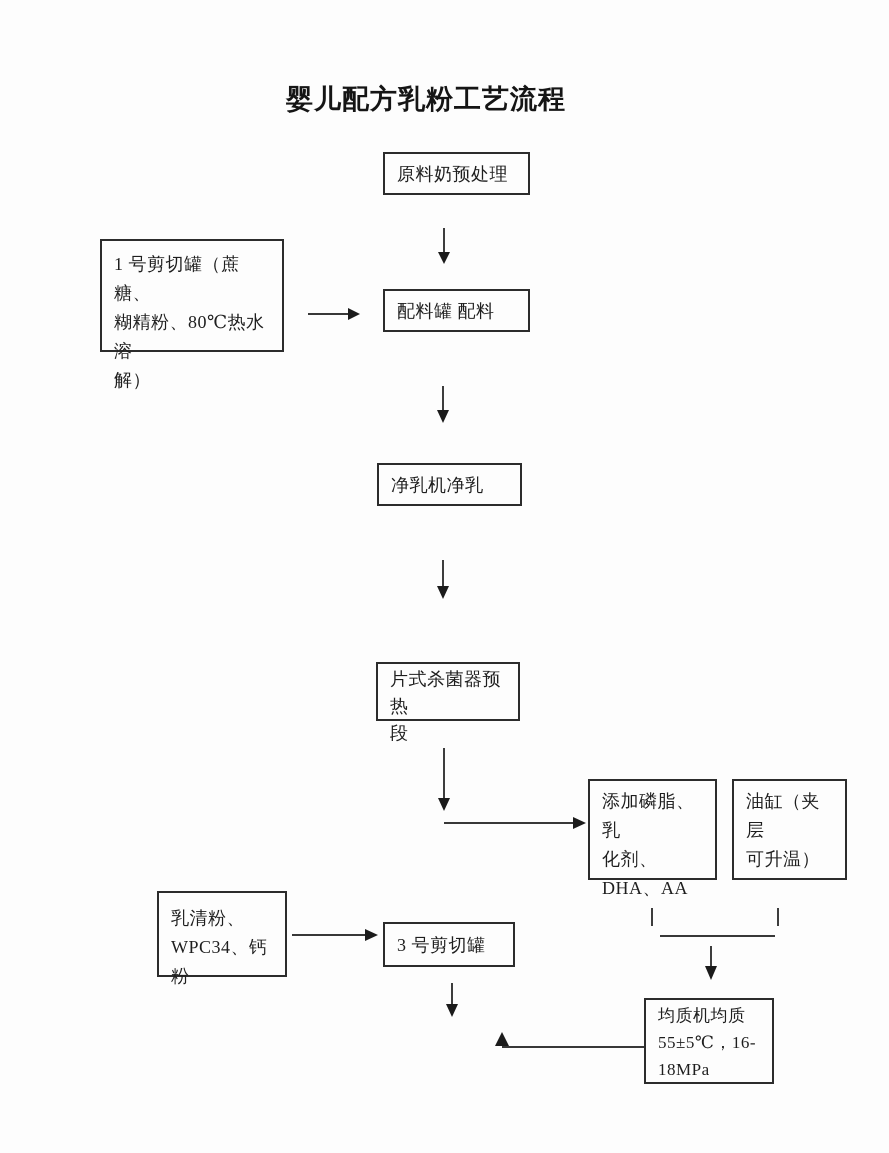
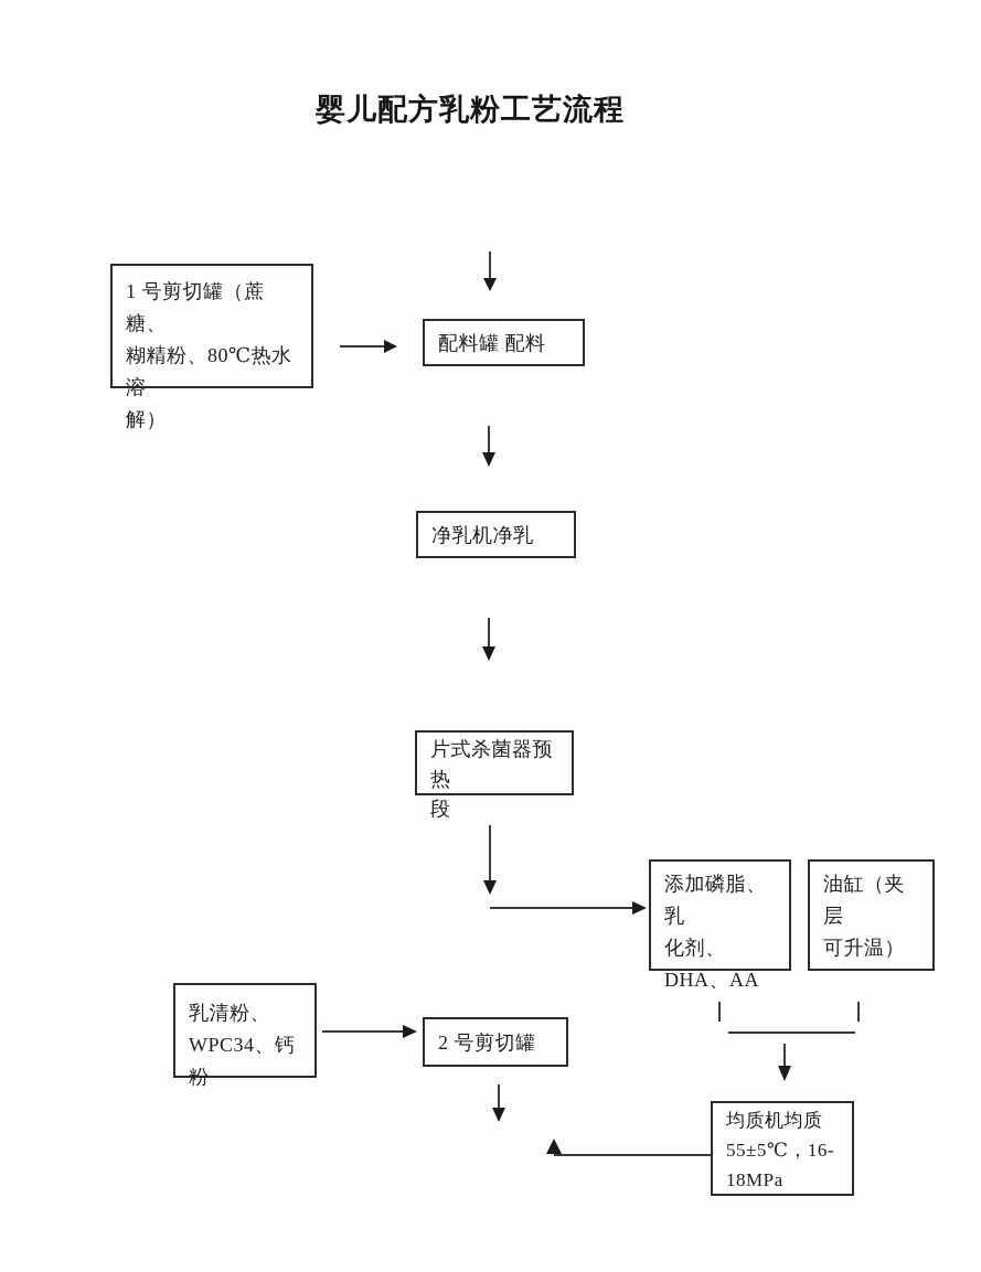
  婴儿配方乳粉工艺流程
- 原料奶预处理
  1 号剪切罐（蔗糖、
  糊精粉、80℃热水溶
  解）
  配料罐 配料
  净乳机净乳
  片式杀菌器预热
  段
  添加磷脂、乳
  化剂、
  DHA、AA
  油缸（夹层
  可升温）
  乳清粉、
  WPC34、钙粉
- 3 号剪切罐
+ 2 号剪切罐
  均质机均质
  55±5℃，16-
  18MPa
